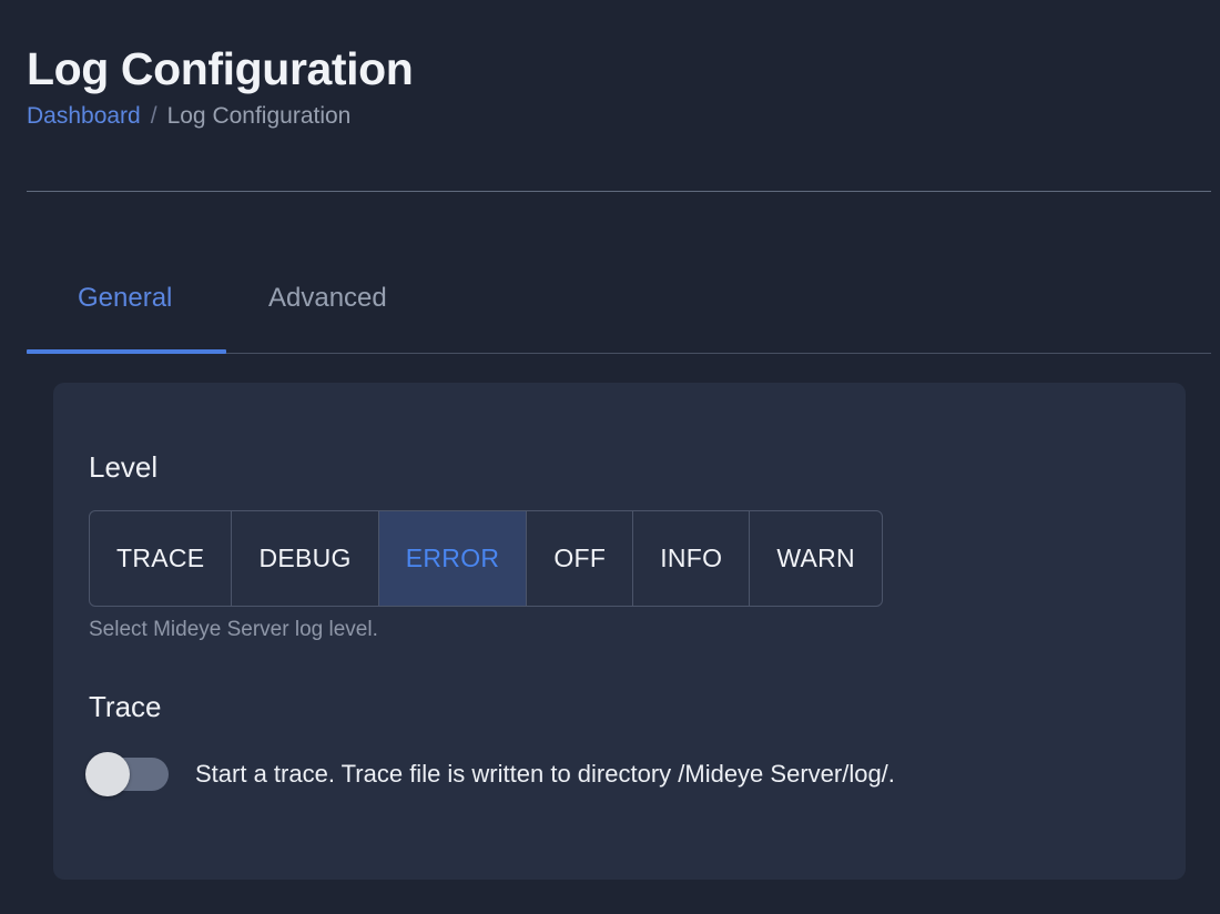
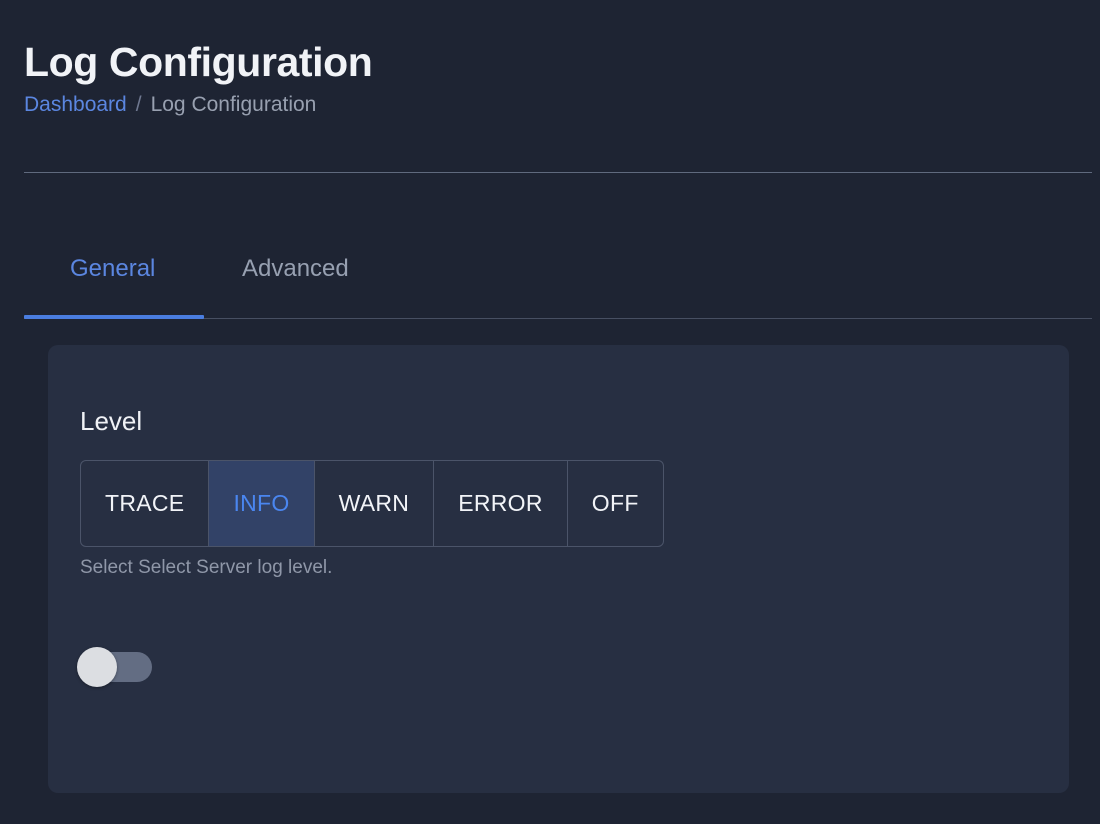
  Log Configuration
  Dashboard / Log Configuration
  General
  Advanced
  Level
  TRACE
- DEBUG
- ERROR
+ INFO
- OFF
+ WARN
- INFO
+ ERROR
- WARN
+ OFF
- Select Mideye Server log level.
+ Select Select Server log level.
- Trace
- Start a trace. Trace file is written to directory /Mideye Server/log/.
